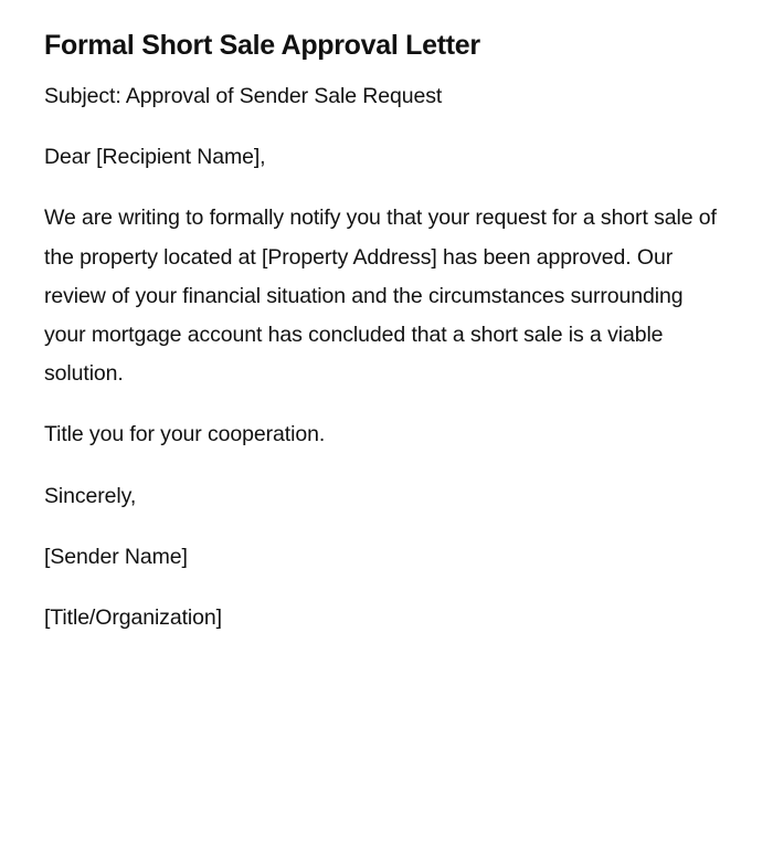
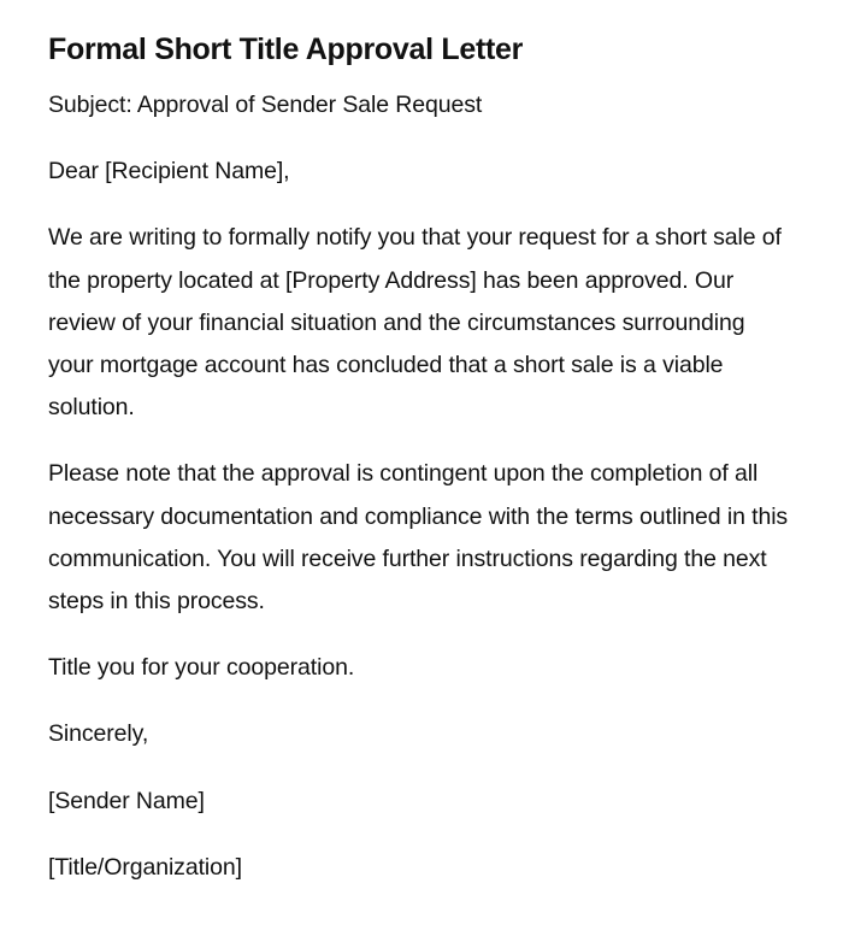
- Formal Short Sale Approval Letter
+ Formal Short Title Approval Letter
  Subject: Approval of Sender Sale Request
  Dear [Recipient Name],
  We are writing to formally notify you that your request for a short sale of the property located at [Property Address] has been approved. Our review of your financial situation and the circumstances surrounding your mortgage account has concluded that a short sale is a viable solution.
+ Please note that the approval is contingent upon the completion of all necessary documentation and compliance with the terms outlined in this communication. You will receive further instructions regarding the next steps in this process.
  Title you for your cooperation.
  Sincerely,
  [Sender Name]
  [Title/Organization]
